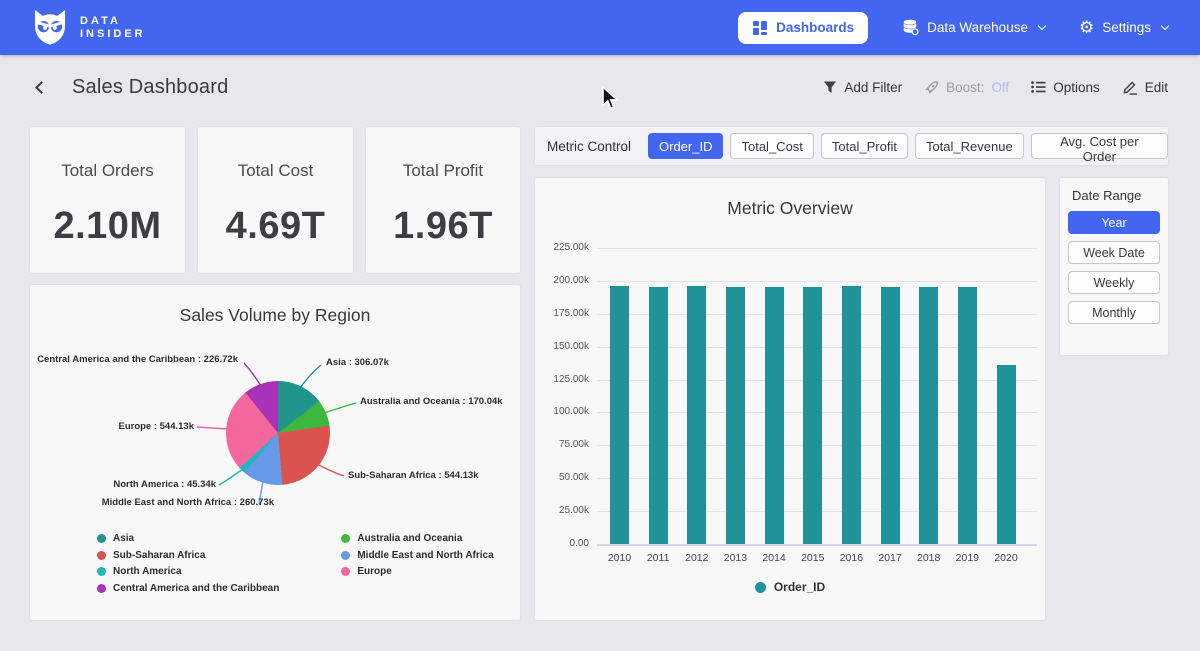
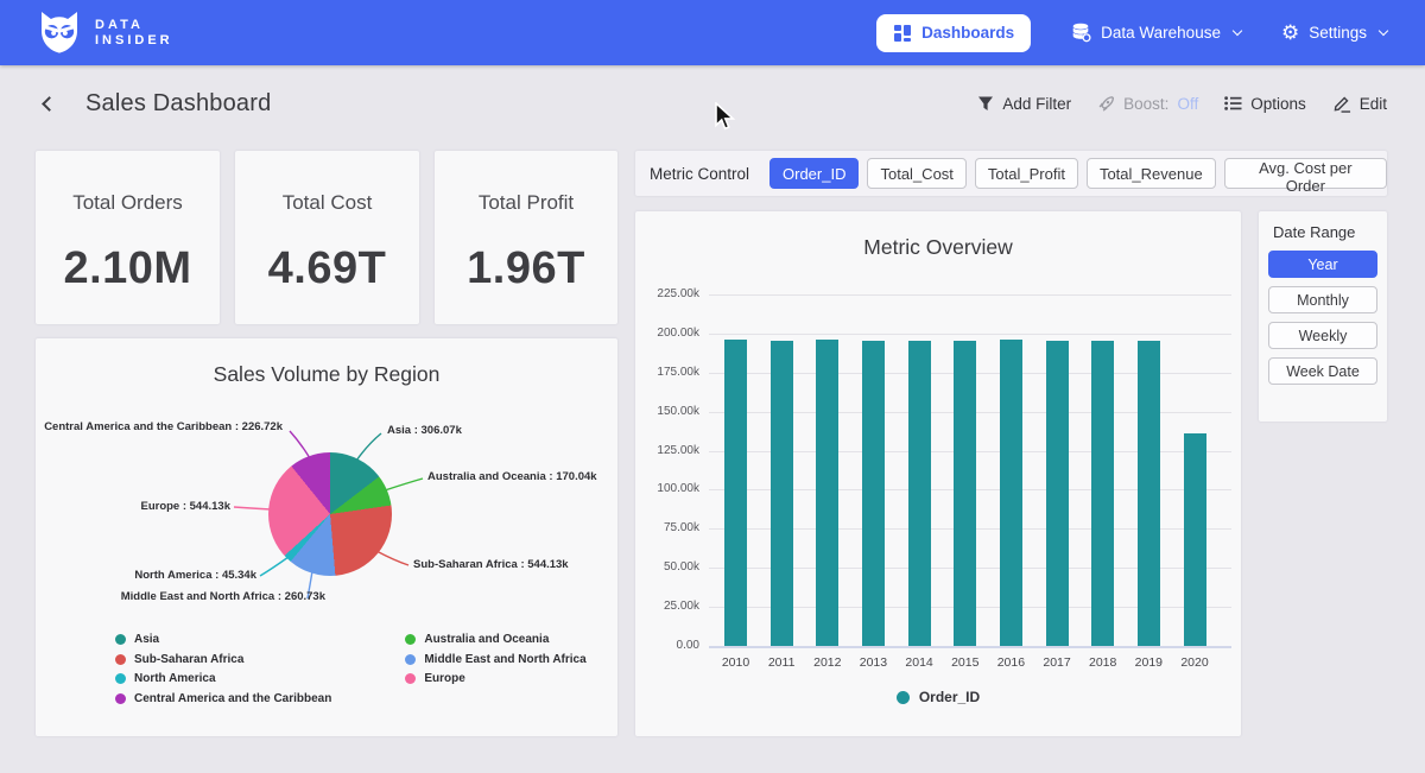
  DATA
  INSIDER
  Dashboards
  Data Warehouse
  ⚙
  Settings
  Sales Dashboard
  Add Filter
  Boost:
  Off
  Options
  Edit
  Total Orders
  2.10M
  Total Cost
  4.69T
  Total Profit
  1.96T
  Metric Control
  Order_ID
  Total_Cost
  Total_Profit
  Total_Revenue
  Avg. Cost per Order
  Sales Volume by Region
  Asia : 306.07k
  Australia and Oceania : 170.04k
  Sub-Saharan Africa : 544.13k
  Middle East and North Africa : 260.73k
  North America : 45.34k
  Europe : 544.13k
  Central America and the Caribbean : 226.72k
  Asia
  Sub-Saharan Africa
  North America
  Central America and the Caribbean
  Australia and Oceania
  Middle East and North Africa
  Europe
  Metric Overview
  225.00k
  200.00k
  175.00k
  150.00k
  125.00k
  100.00k
  75.00k
  50.00k
  25.00k
  0.00
  2010
  2011
  2012
  2013
  2014
  2015
  2016
  2017
  2018
  2019
  2020
  Order_ID
  Date Range
  Year
- Week Date
+ Monthly
  Weekly
- Monthly
+ Week Date
